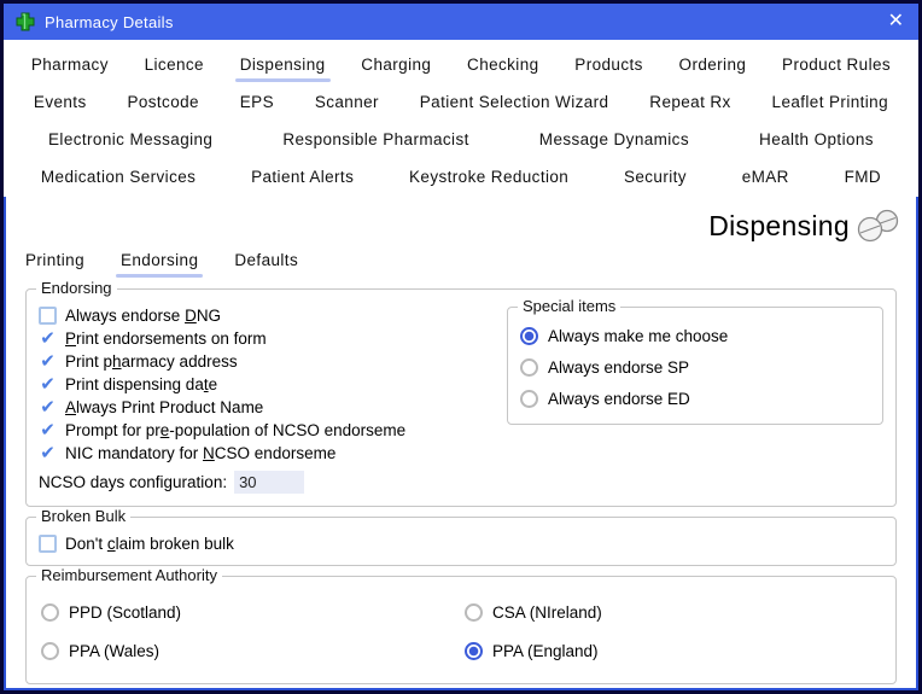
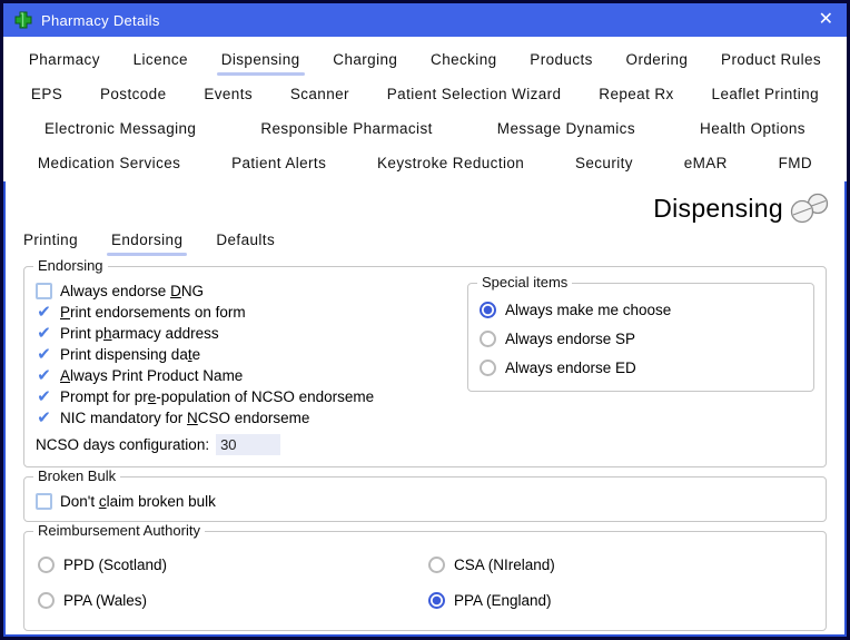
  Pharmacy Details
  ✕
  Pharmacy
  Licence
  Dispensing
  Charging
  Checking
  Products
  Ordering
  Product Rules
- Events
+ EPS
  Postcode
- EPS
+ Events
  Scanner
  Patient Selection Wizard
  Repeat Rx
  Leaflet Printing
  Electronic Messaging
  Responsible Pharmacist
  Message Dynamics
  Health Options
  Medication Services
  Patient Alerts
  Keystroke Reduction
  Security
  eMAR
  FMD
  Dispensing
  Printing
  Endorsing
  Defaults
  Endorsing
  Always endorse DNG
  ✔
  Print endorsements on form
  ✔
  Print pharmacy address
  ✔
  Print dispensing date
  ✔
  Always Print Product Name
  ✔
  Prompt for pre-population of NCSO endorseme
  ✔
  NIC mandatory for NCSO endorseme
  NCSO days configuration:
  30
  Special items
  Always make me choose
  Always endorse SP
  Always endorse ED
  Broken Bulk
  Don't claim broken bulk
  Reimbursement Authority
  PPD (Scotland)
  CSA (NIreland)
  PPA (Wales)
  PPA (England)
